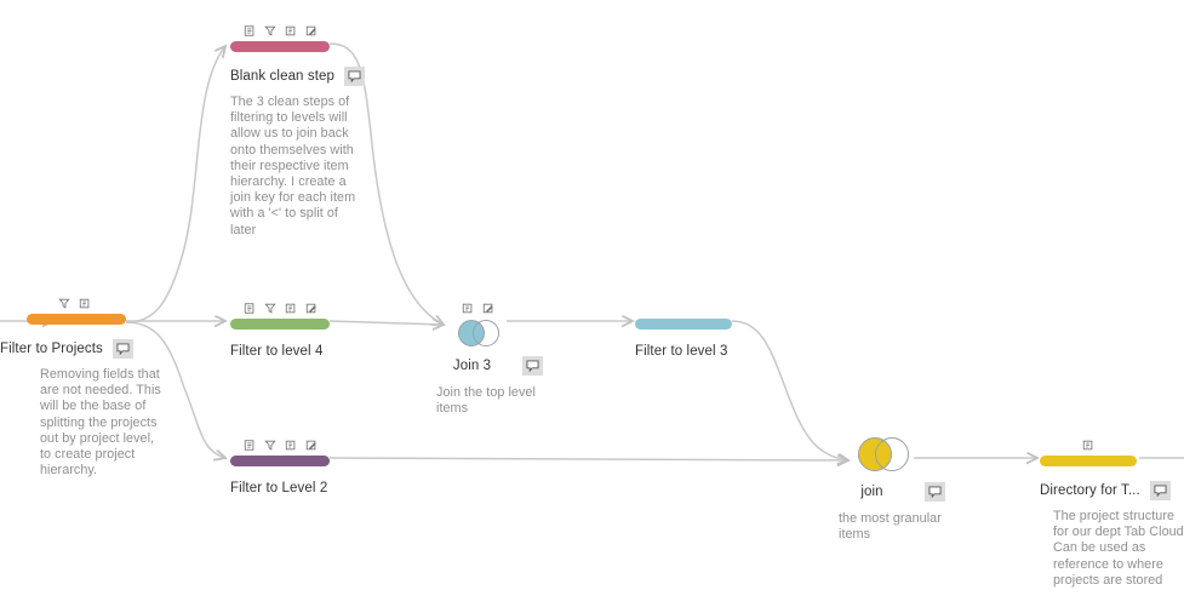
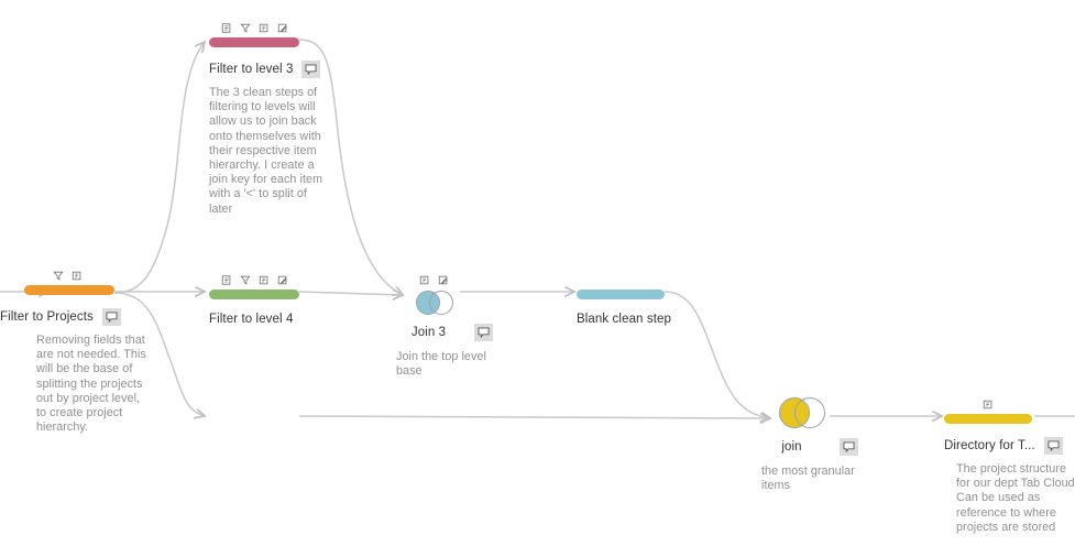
  Filter to Projects
  Removing fields that are not needed. This will be the base of splitting the projects out by project level, to create project hierarchy.
- Blank clean step
+ Filter to level 3
  The 3 clean steps of filtering to levels will allow us to join back onto themselves with their respective item hierarchy. I create a join key for each item with a '<' to split of later
  Filter to level 4
- Filter to Level 2
  Join 3
- Join the top level items
+ Join the top level base
- Filter to level 3
+ Blank clean step
  join
  the most granular items
  Directory for T...
  The project structure for our dept Tab Cloud Can be used as reference to where projects are stored
